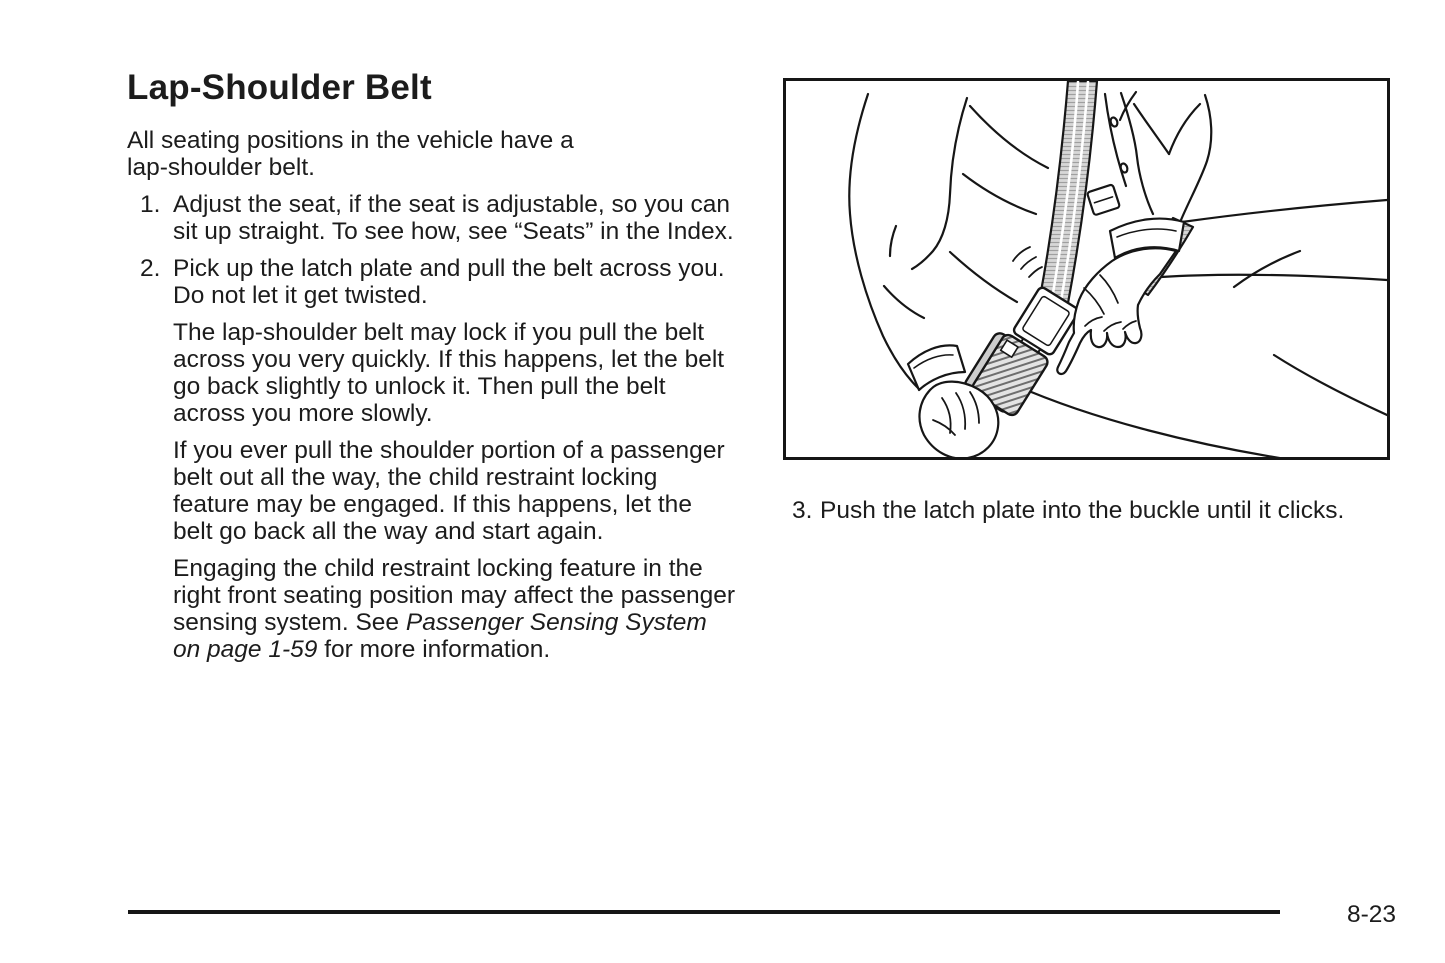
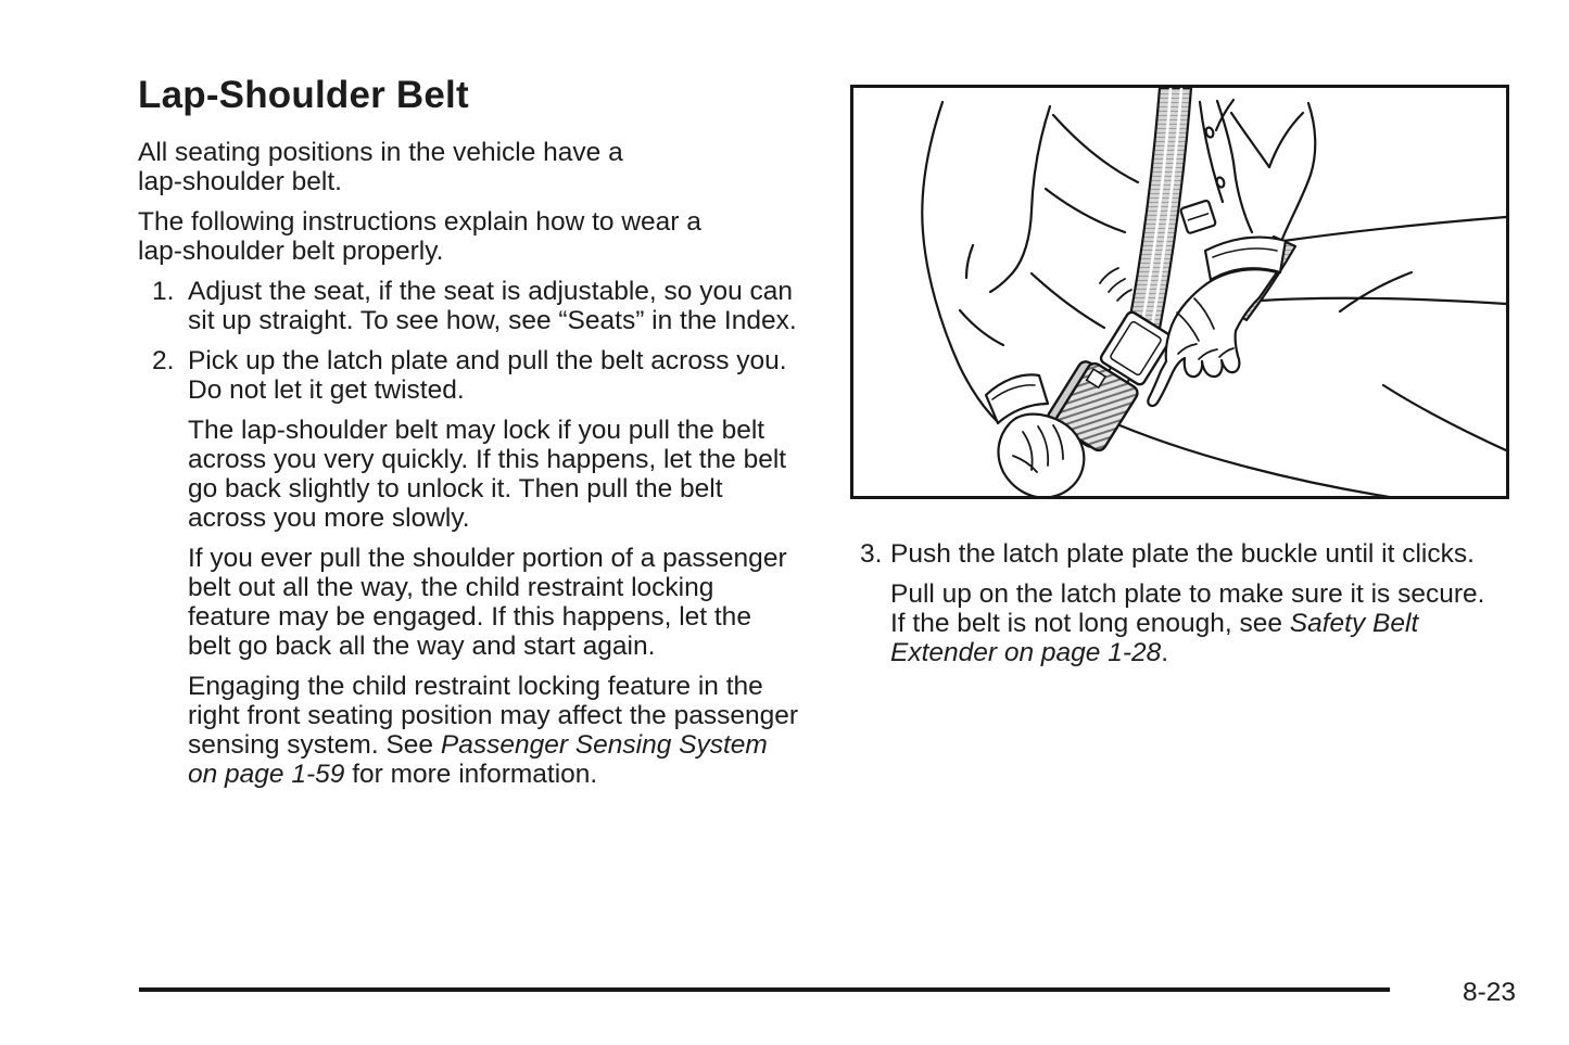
  Lap-Shoulder Belt
  All seating positions in the vehicle have a
  lap-shoulder belt.
+ The following instructions explain how to wear a
+ lap-shoulder belt properly.
  1.
  Adjust the seat, if the seat is adjustable, so you can
  sit up straight. To see how, see “Seats” in the Index.
  2.
  Pick up the latch plate and pull the belt across you.
  Do not let it get twisted.
  The lap-shoulder belt may lock if you pull the belt
  across you very quickly. If this happens, let the belt
  go back slightly to unlock it. Then pull the belt
  across you more slowly.
  If you ever pull the shoulder portion of a passenger
  belt out all the way, the child restraint locking
  feature may be engaged. If this happens, let the
  belt go back all the way and start again.
  Engaging the child restraint locking feature in the
  right front seating position may affect the passenger
  sensing system. See Passenger Sensing System
  on page 1-59 for more information.
  3.
- Push the latch plate into the buckle until it clicks.
+ Push the latch plate plate the buckle until it clicks.
+ Pull up on the latch plate to make sure it is secure.
+ If the belt is not long enough, see Safety Belt
+ Extender on page 1-28.
  8-23
